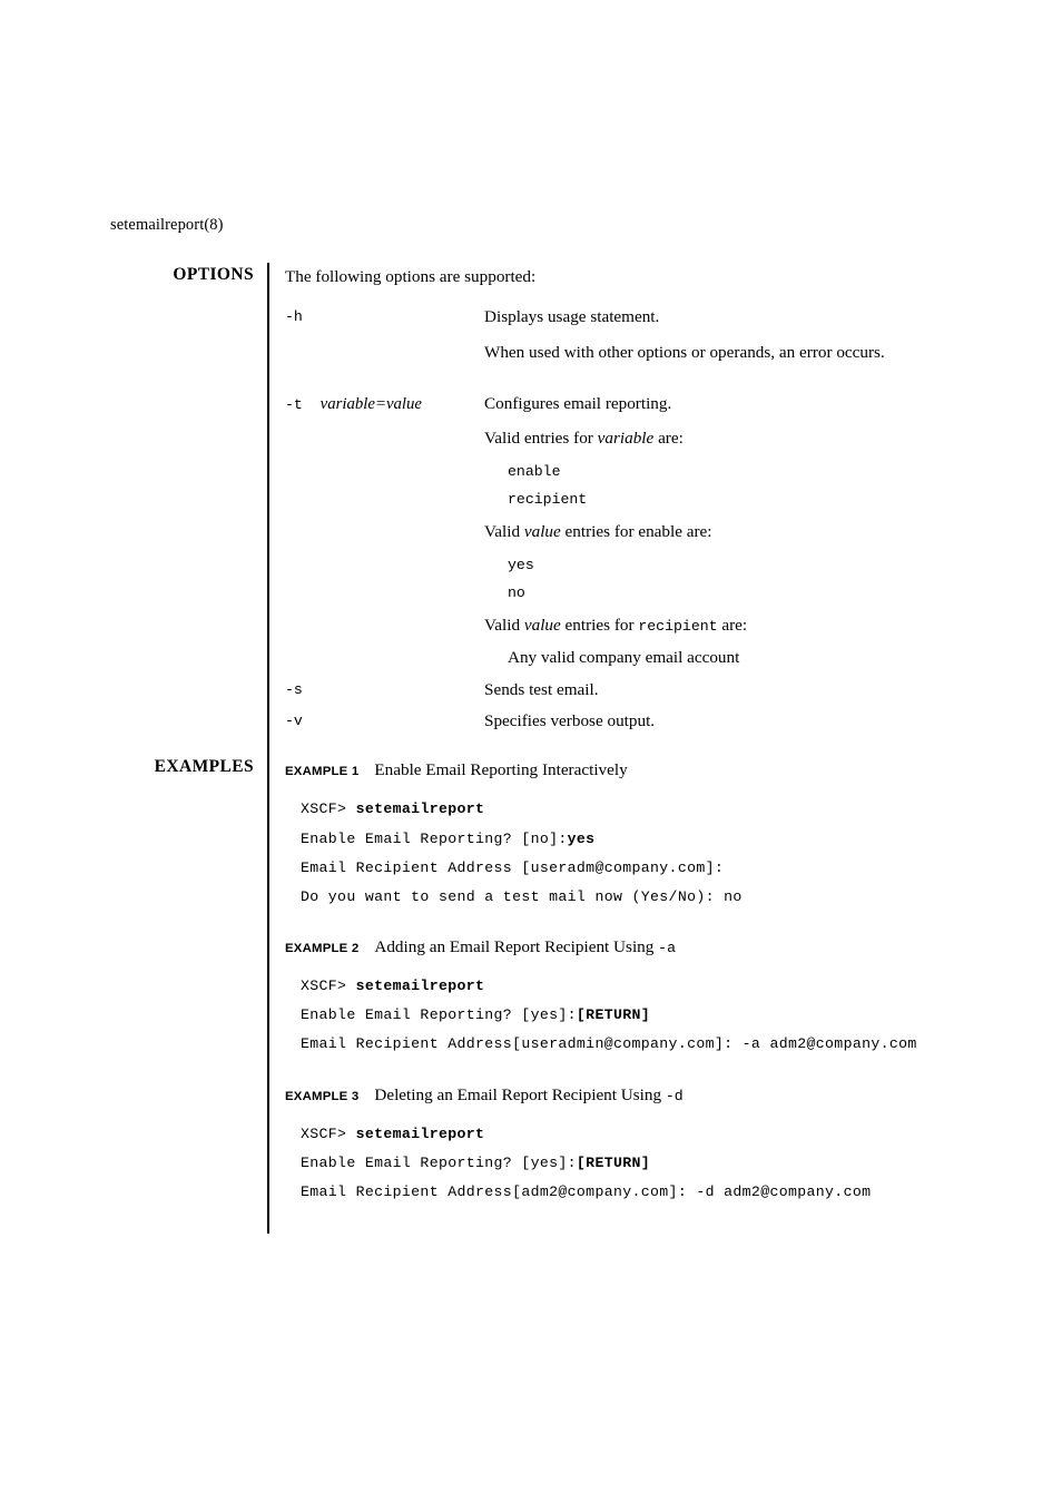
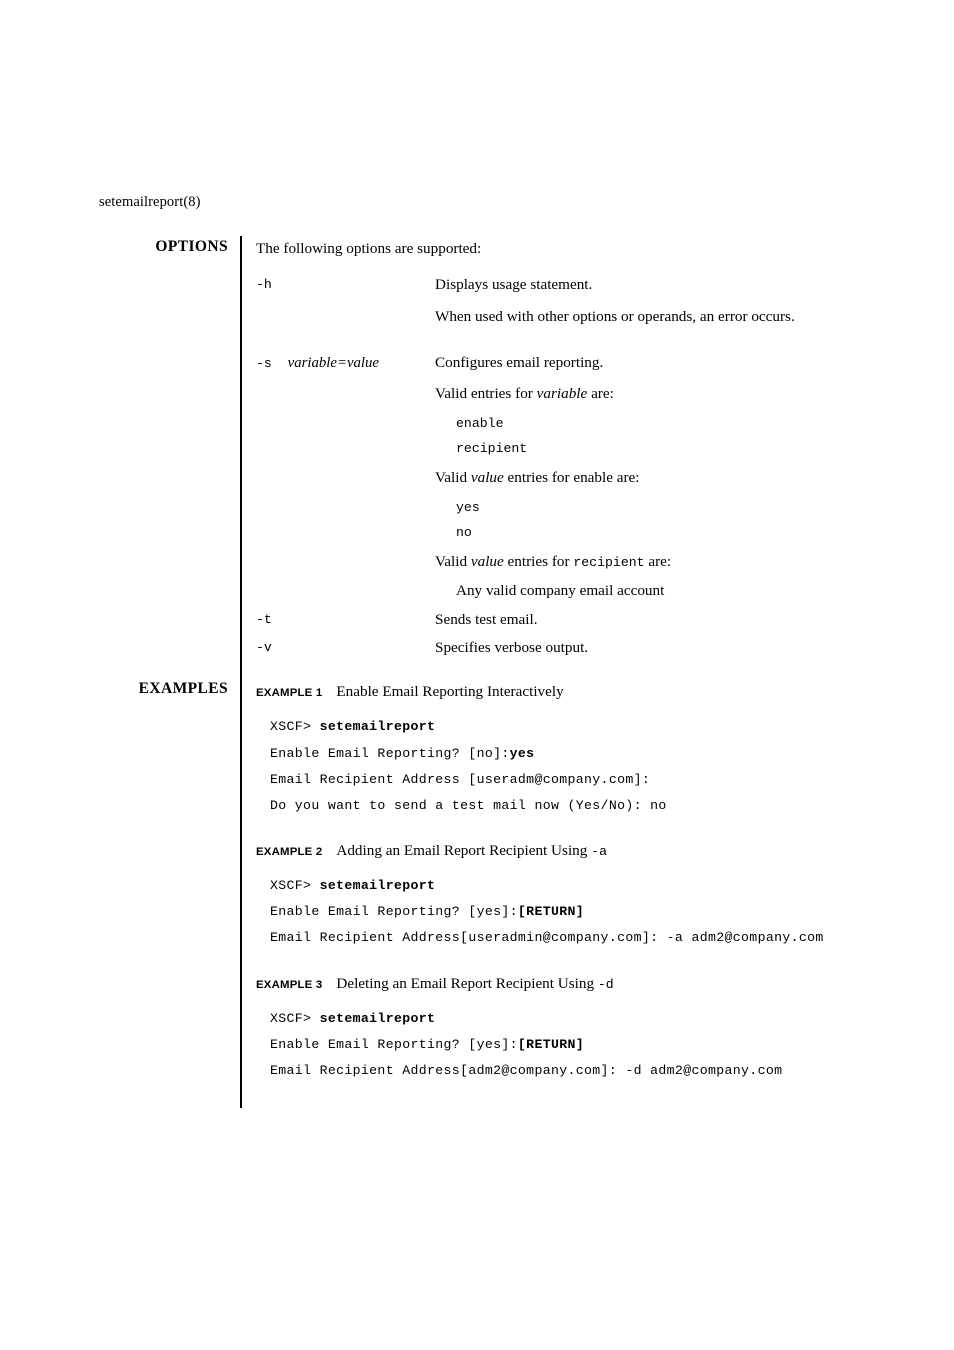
  setemailreport(8)
  OPTIONS
  EXAMPLES
  The following options are supported:
  -h
  Displays usage statement.
  When used with other options or operands, an error occurs.
- -t variable=value
+ -s variable=value
  Configures email reporting.
  Valid entries for variable are:
  enable
  recipient
  Valid value entries for enable are:
  yes
  no
  Valid value entries for recipient are:
  Any valid company email account
- -s
+ -t
  Sends test email.
  -v
  Specifies verbose output.
  EXAMPLE 1 Enable Email Reporting Interactively
  XSCF> setemailreport
  Enable Email Reporting? [no]:yes
  Email Recipient Address [useradm@company.com]:
  Do you want to send a test mail now (Yes/No): no
  EXAMPLE 2 Adding an Email Report Recipient Using -a
  XSCF> setemailreport
  Enable Email Reporting? [yes]:[RETURN]
  Email Recipient Address[useradmin@company.com]: -a adm2@company.com
  EXAMPLE 3 Deleting an Email Report Recipient Using -d
  XSCF> setemailreport
  Enable Email Reporting? [yes]:[RETURN]
  Email Recipient Address[adm2@company.com]: -d adm2@company.com
